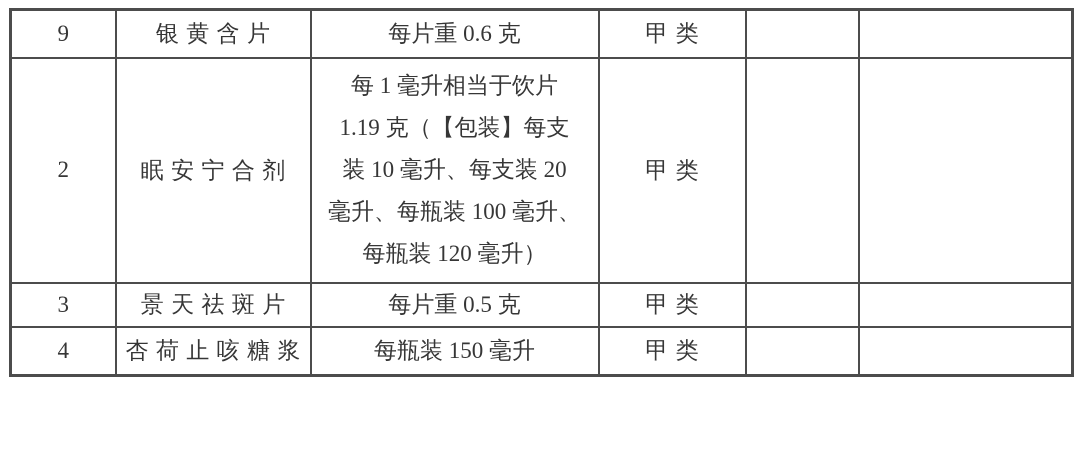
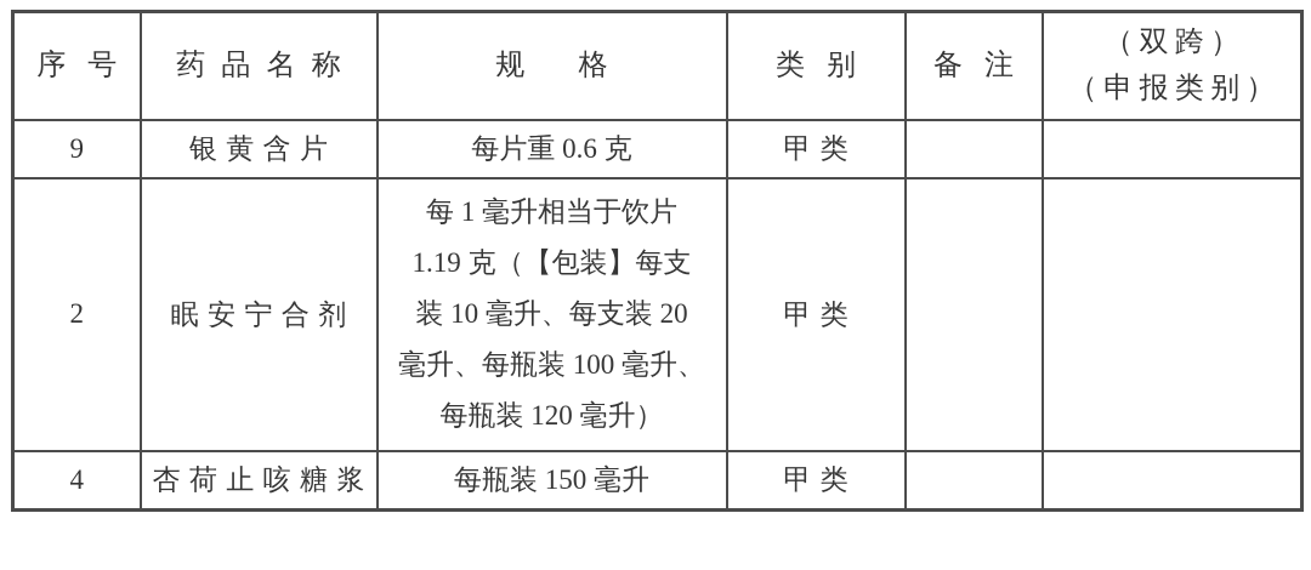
+ 序号	药品名称	规格	类别	备注	（双跨） （申报类别）
  9	银黄含片	每片重 0.6 克	甲类
  2	眠安宁合剂	每 1 毫升相当于饮片 1.19 克（【包装】每支 装 10 毫升、每支装 20 毫升、每瓶装 100 毫升、 每瓶装 120 毫升）	甲类
- 3	景天祛斑片	每片重 0.5 克	甲类
  4	杏荷止咳糖浆	每瓶装 150 毫升	甲类
